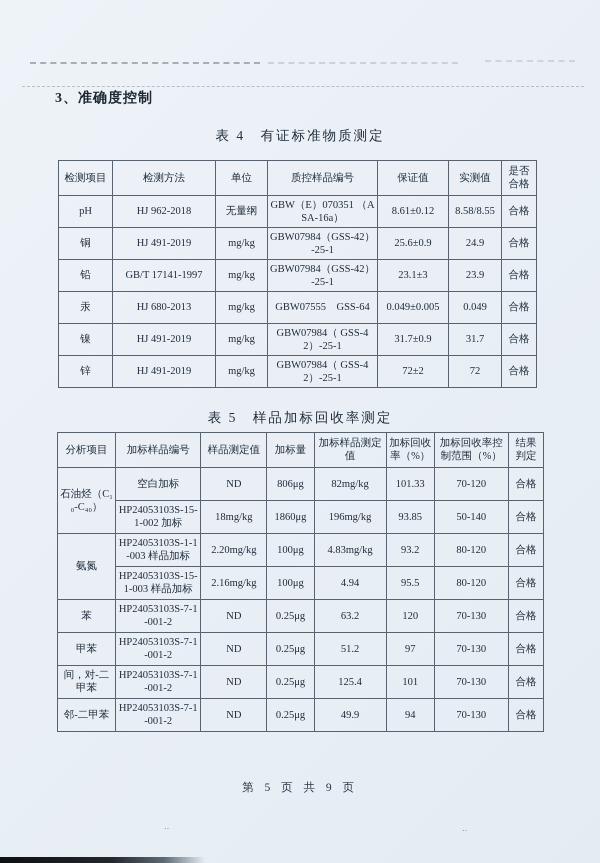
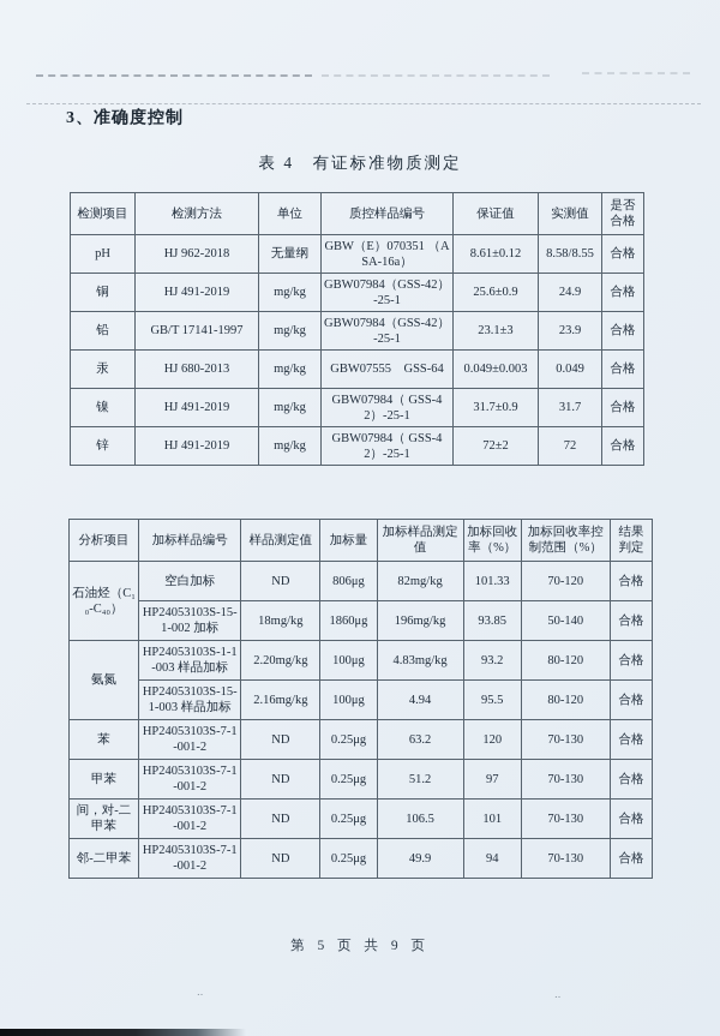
  3、准确度控制
  表 4 有证标准物质测定
  检测项目	检测方法	单位	质控样品编号	保证值	实测值	是否合格
  pH	HJ 962-2018	无量纲	GBW（E）070351 （ASA-16a）	8.61±0.12	8.58/8.55	合格
  铜	HJ 491-2019	mg/kg	GBW07984（GSS-42）-25-1	25.6±0.9	24.9	合格
  铅	GB/T 17141-1997	mg/kg	GBW07984（GSS-42）-25-1	23.1±3	23.9	合格
- 汞	HJ 680-2013	mg/kg	GBW07555 GSS-64	0.049±0.005	0.049	合格
+ 汞	HJ 680-2013	mg/kg	GBW07555 GSS-64	0.049±0.003	0.049	合格
  镍	HJ 491-2019	mg/kg	GBW07984（ GSS-42）-25-1	31.7±0.9	31.7	合格
  锌	HJ 491-2019	mg/kg	GBW07984（ GSS-42）-25-1	72±2	72	合格
- 表 5 样品加标回收率测定
  分析项目	加标样品编号	样品测定值	加标量	加标样品测定值	加标回收率（%）	加标回收率控制范围（%）	结果判定
  石油烃（C₁₀-C₄₀）	空白加标	ND	806μg	82mg/kg	101.33	70-120	合格
  HP24053103S-15-1-002 加标	18mg/kg	1860μg	196mg/kg	93.85	50-140	合格
  氨氮	HP24053103S-1-1-003 样品加标	2.20mg/kg	100μg	4.83mg/kg	93.2	80-120	合格
  HP24053103S-15-1-003 样品加标	2.16mg/kg	100μg	4.94	95.5	80-120	合格
  苯	HP24053103S-7-1-001-2	ND	0.25μg	63.2	120	70-130	合格
  甲苯	HP24053103S-7-1-001-2	ND	0.25μg	51.2	97	70-130	合格
- 间，对-二甲苯	HP24053103S-7-1-001-2	ND	0.25μg	125.4	101	70-130	合格
+ 间，对-二甲苯	HP24053103S-7-1-001-2	ND	0.25μg	106.5	101	70-130	合格
  邻-二甲苯	HP24053103S-7-1-001-2	ND	0.25μg	49.9	94	70-130	合格
  第 5 页 共 9 页
  ‥
  ‥
